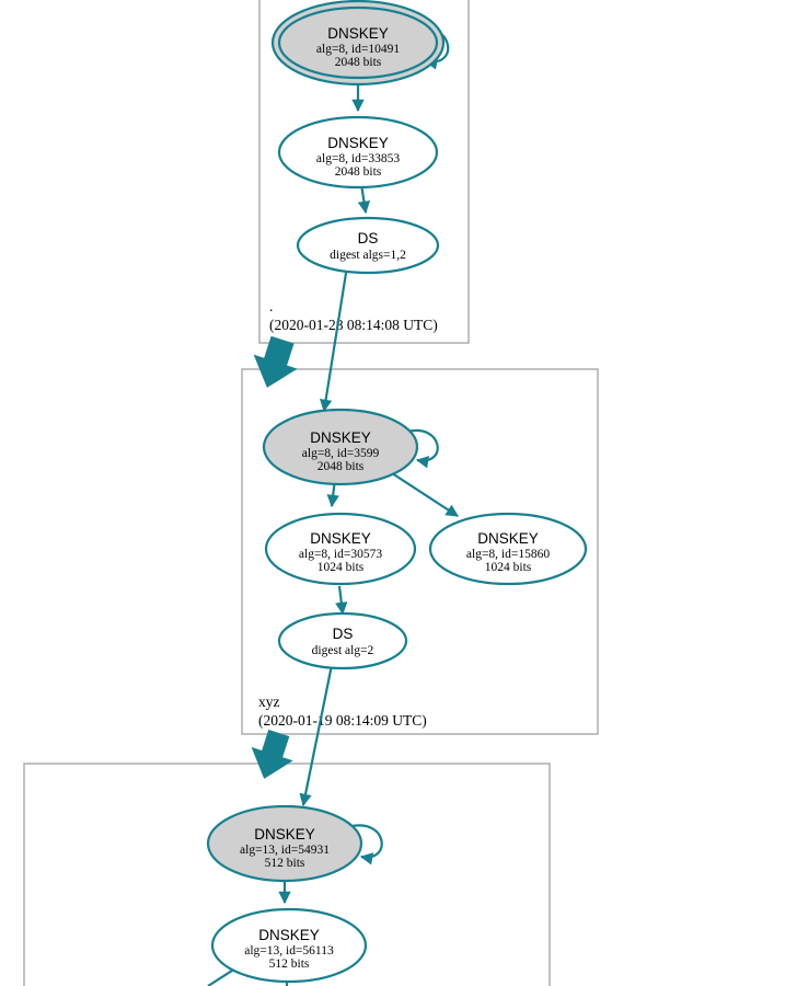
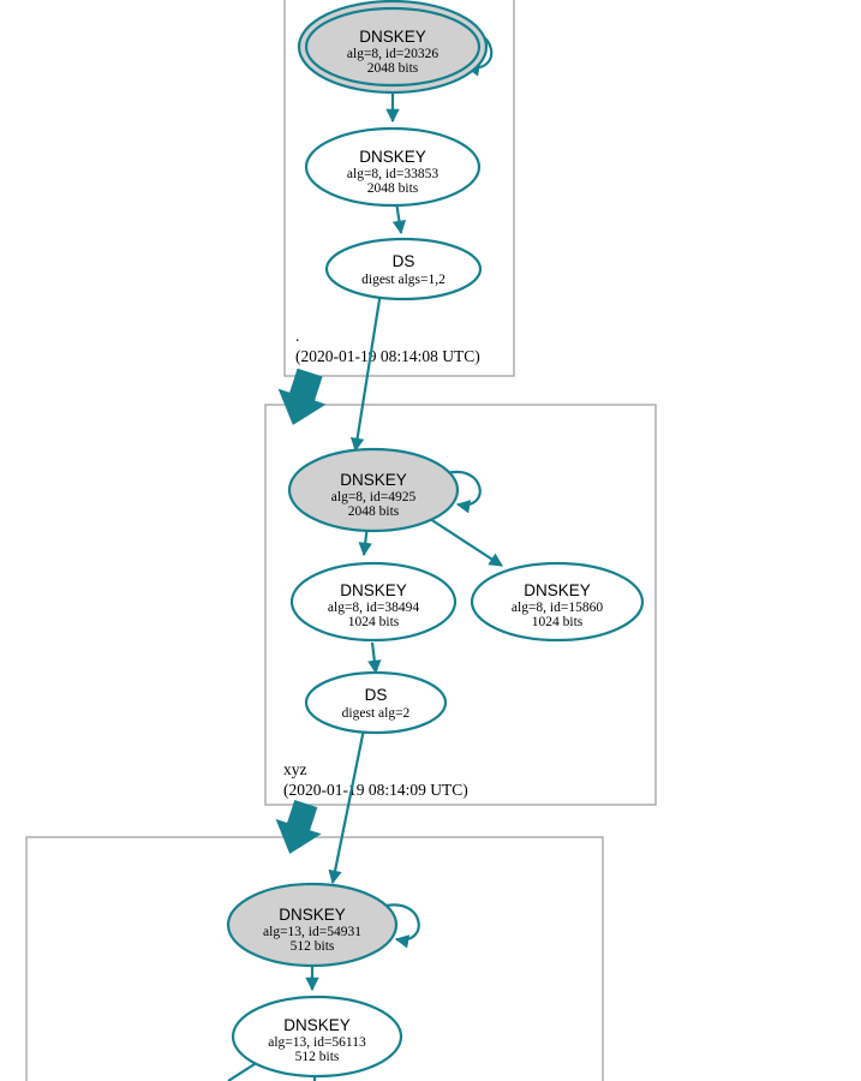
  .
- (2020-01-28 08:14:08 UTC)
+ (2020-01-19 08:14:08 UTC)
  xyz
  (2020-01-9 08:14:09 UTC)
  DNSKEY
- alg=8, id=10491
+ alg=8, id=20326
  2048 bits
  DNSKEY
  alg=8, id=33853
  2048 bits
  DS
  digest algs=1,2
  DNSKEY
- alg=8, id=3599
+ alg=8, id=4925
  2048 bits
  DNSKEY
- alg=8, id=30573
+ alg=8, id=38494
  1024 bits
  DNSKEY
  alg=8, id=15860
  1024 bits
  DS
  digest alg=2
  DNSKEY
  alg=13, id=54931
  512 bits
  DNSKEY
  alg=13, id=56113
  512 bits
